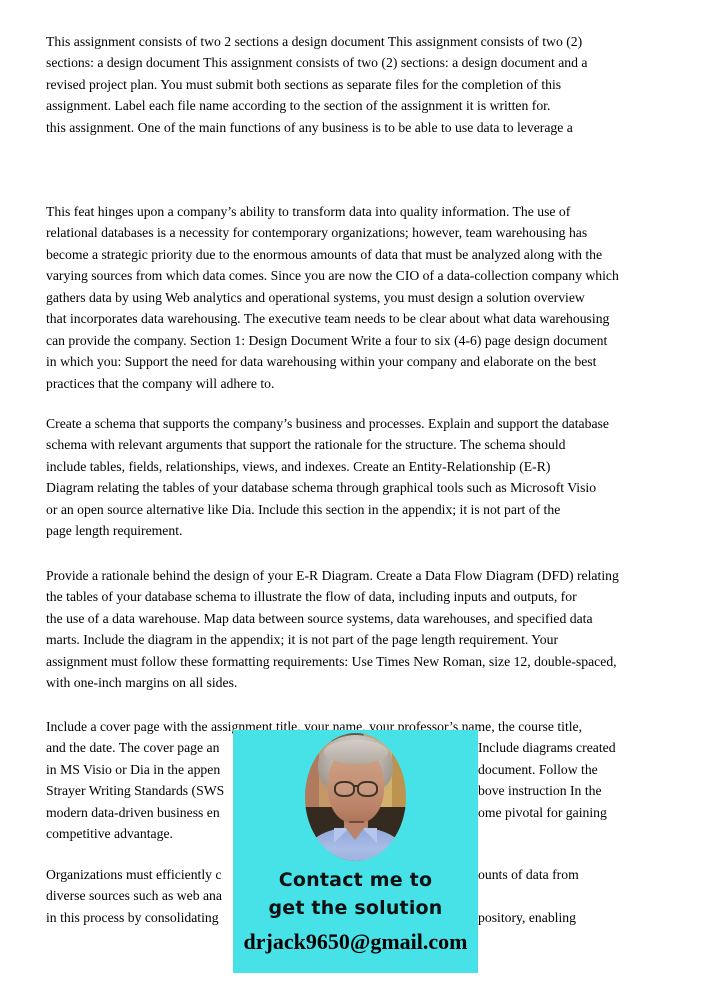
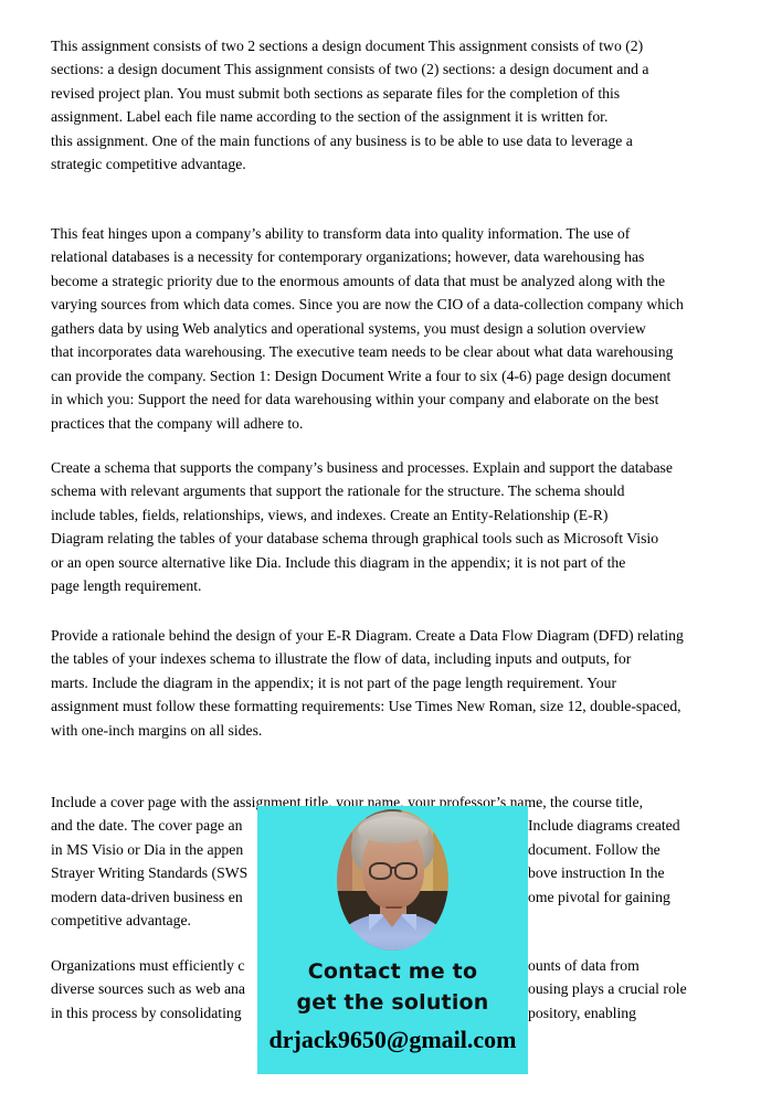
  This assignment consists of two 2 sections a design document This assignment consists of two (2)
  sections: a design document This assignment consists of two (2) sections: a design document and a
  revised project plan. You must submit both sections as separate files for the completion of this
  assignment. Label each file name according to the section of the assignment it is written for.
  this assignment. One of the main functions of any business is to be able to use data to leverage a
+ strategic competitive advantage.
  This feat hinges upon a company’s ability to transform data into quality information. The use of
- relational databases is a necessity for contemporary organizations; however, team warehousing has
+ relational databases is a necessity for contemporary organizations; however, data warehousing has
  become a strategic priority due to the enormous amounts of data that must be analyzed along with the
  varying sources from which data comes. Since you are now the CIO of a data-collection company which
  gathers data by using Web analytics and operational systems, you must design a solution overview
  that incorporates data warehousing. The executive team needs to be clear about what data warehousing
  can provide the company. Section 1: Design Document Write a four to six (4-6) page design document
  in which you: Support the need for data warehousing within your company and elaborate on the best
  practices that the company will adhere to.
  Create a schema that supports the company’s business and processes. Explain and support the database
  schema with relevant arguments that support the rationale for the structure. The schema should
  include tables, fields, relationships, views, and indexes. Create an Entity-Relationship (E-R)
  Diagram relating the tables of your database schema through graphical tools such as Microsoft Visio
- or an open source alternative like Dia. Include this section in the appendix; it is not part of the
+ or an open source alternative like Dia. Include this diagram in the appendix; it is not part of the
  page length requirement.
  Provide a rationale behind the design of your E-R Diagram. Create a Data Flow Diagram (DFD) relating
- the tables of your database schema to illustrate the flow of data, including inputs and outputs, for
+ the tables of your indexes schema to illustrate the flow of data, including inputs and outputs, for
- the use of a data warehouse. Map data between source systems, data warehouses, and specified data
  marts. Include the diagram in the appendix; it is not part of the page length requirement. Your
  assignment must follow these formatting requirements: Use Times New Roman, size 12, double-spaced,
  with one-inch margins on all sides.
  Include a cover page with the assignment title, your name, your professor’s name, the course title,
  and the date. The cover page an
  Include diagrams created
  in MS Visio or Dia in the appen
  document. Follow the
  Strayer Writing Standards (SWS
  bove instruction In the
  modern data-driven business en
  ome pivotal for gaining
  competitive advantage.
  Organizations must efficiently c
  ounts of data from
  diverse sources such as web ana
+ ousing plays a crucial role
  in this process by consolidating
  pository, enabling
  Contact me to
  get the solution
  drjack9650@gmail.com
